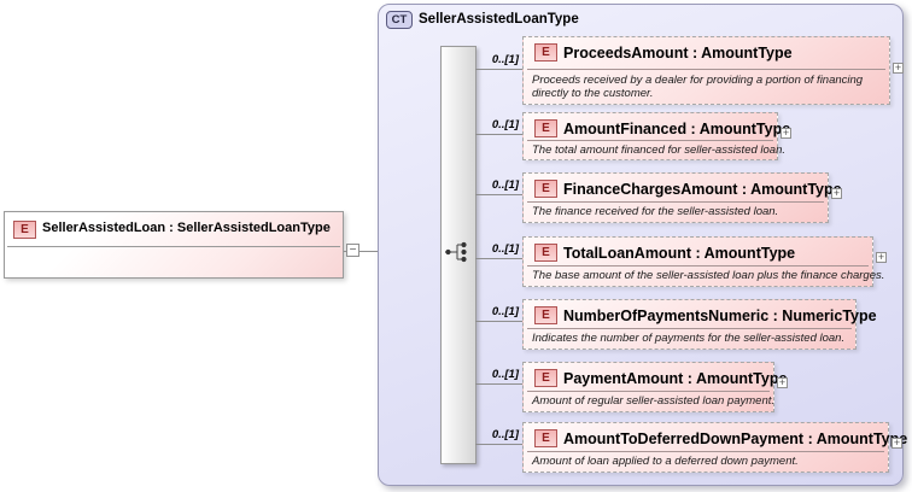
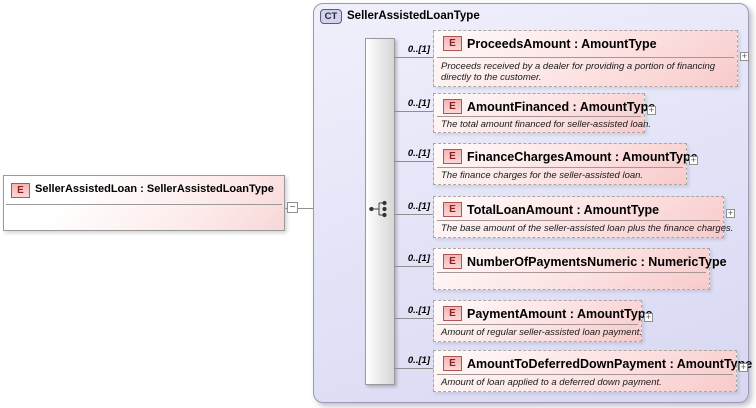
  E
  SellerAssistedLoan : SellerAssistedLoanType
  −
  CT
  SellerAssistedLoanType
  0..[1]
  E
  ProceedsAmount : AmountType
  Proceeds received by a dealer for providing a portion of financing directly to the customer.
  +
  0..[1]
  E
  AmountFinanced : AmountTyp
  The total amount financed for seller-assisted loan.
  +
  0..[1]
  E
  FinanceChargesAmount : AmountTyp
- The finance received for the seller-assisted loan.
+ The finance charges for the seller-assisted loan.
  +
  0..[1]
  E
  TotalLoanAmount : AmountType
  The base amount of the seller-assisted loan plus the finance charges.
  +
  0..[1]
  E
  NumberOfPaymentsNumeric : NumericType
- Indicates the number of payments for the seller-assisted loan.
  0..[1]
  E
  PaymentAmount : AmountTyp
  Amount of regular seller-assisted loan payment.
  +
  0..[1]
  E
  AmountToDeferredDownPayment : AmountTye
  Amount of loan applied to a deferred down payment.
  +
